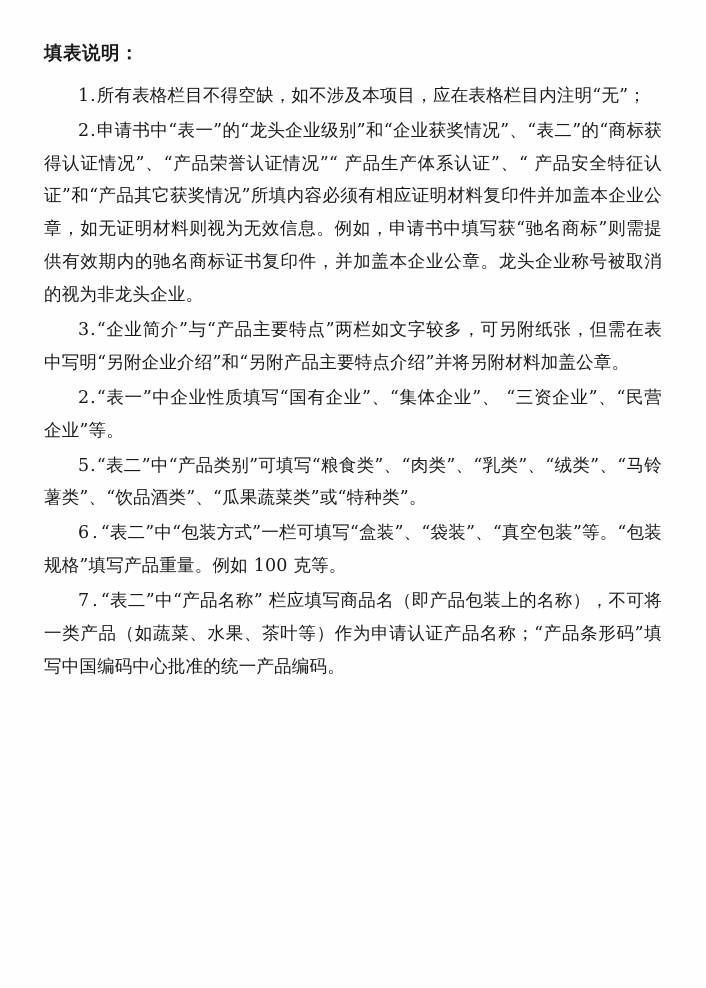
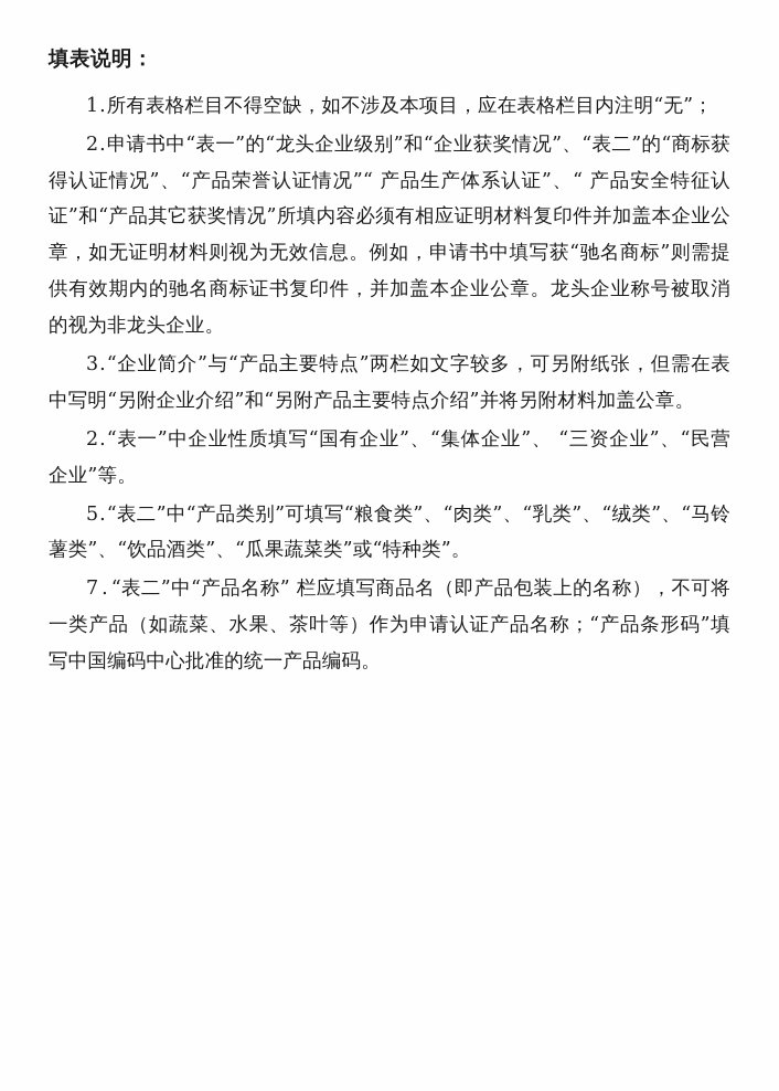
  填表说明：
  1.所有表格栏目不得空缺，如不涉及本项目，应在表格栏目内注明“无”；
  2.申请书中“表一”的“龙头企业级别”和“企业获奖情况”、“表二”的“商标获得认证情况”、“产品荣誉认证情况”“ 产品生产体系认证”、“ 产品安全特征认证”和“产品其它获奖情况”所填内容必须有相应证明材料复印件并加盖本企业公章，如无证明材料则视为无效信息。例如，申请书中填写获“驰名商标”则需提供有效期内的驰名商标证书复印件，并加盖本企业公章。龙头企业称号被取消的视为非龙头企业。
  3.“企业简介”与“产品主要特点”两栏如文字较多，可另附纸张，但需在表中写明“另附企业介绍”和“另附产品主要特点介绍”并将另附材料加盖公章。
  2.“表一”中企业性质填写“国有企业”、“集体企业”、 “三资企业”、“民营企业”等。
  5.“表二”中“产品类别”可填写“粮食类”、“肉类”、“乳类”、“绒类”、“马铃薯类”、“饮品酒类”、“瓜果蔬菜类”或“特种类”。
- 6.“表二”中“包装方式”一栏可填写“盒装”、“袋装”、“真空包装”等。“包装规格”填写产品重量。例如 100 克等。
  7.“表二”中“产品名称” 栏应填写商品名（即产品包装上的名称），不可将一类产品（如蔬菜、水果、茶叶等）作为申请认证产品名称；“产品条形码”填写中国编码中心批准的统一产品编码。
